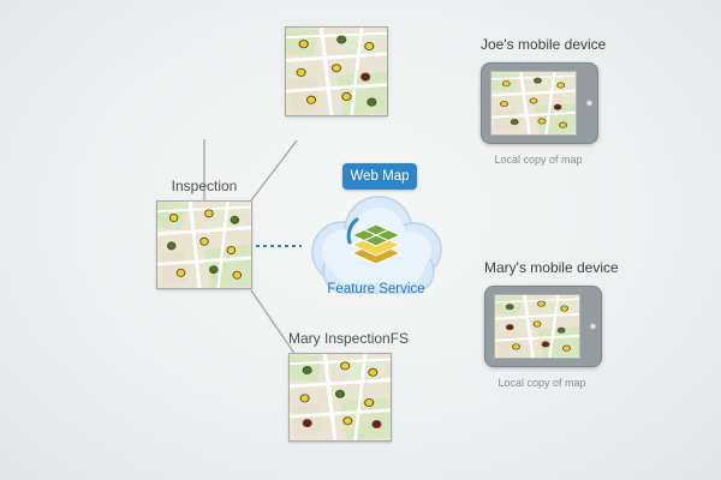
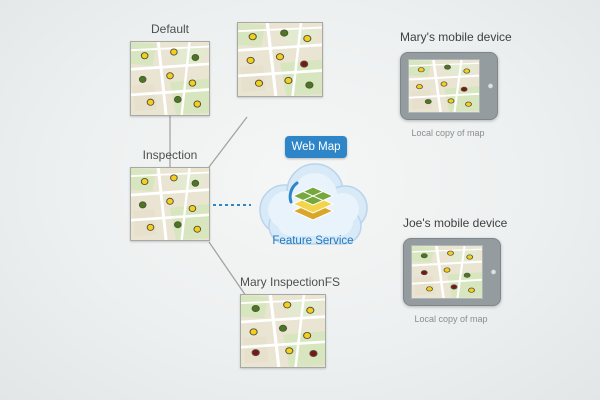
+ Default
  Inspection
  Mary InspectionFS
  Web Map
  Feature Service
- Joe's mobile device
+ Mary's mobile device
  Local copy of map
- Mary's mobile device
+ Joe's mobile device
  Local copy of map
